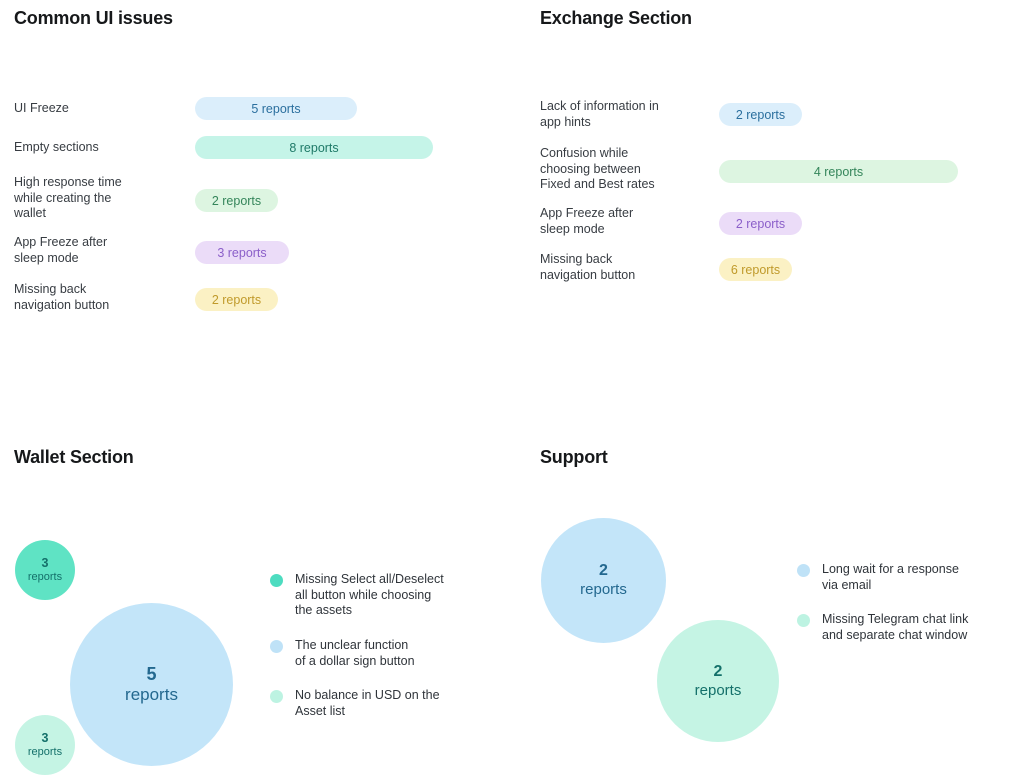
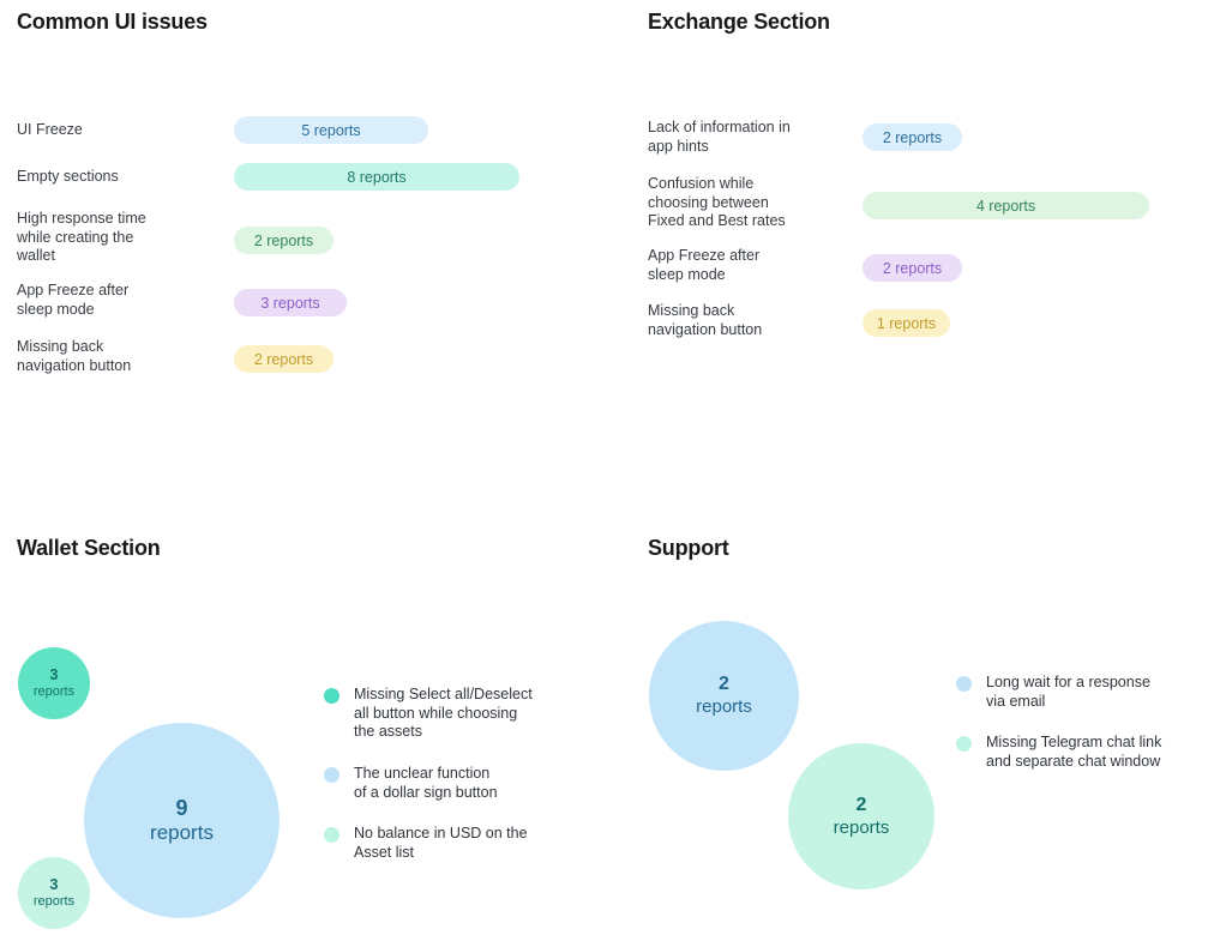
  Common UI issues
  UI Freeze
  5 reports
  Empty sections
  8 reports
  High response time
  while creating the
  wallet
  2 reports
  App Freeze after
  sleep mode
  3 reports
  Missing back
  navigation button
  2 reports
  Exchange Section
  Lack of information in
  app hints
  2 reports
  Confusion while
  choosing between
  Fixed and Best rates
  4 reports
  App Freeze after
  sleep mode
  2 reports
  Missing back
  navigation button
- 6 reports
+ 1 reports
  Wallet Section
  3
  reports
- 5
+ 9
  reports
  3
  reports
  Missing Select all/Deselect
  all button while choosing
  the assets
  The unclear function
  of a dollar sign button
  No balance in USD on the
  Asset list
  Support
  2
  reports
  2
  reports
  Long wait for a response
  via email
  Missing Telegram chat link
  and separate chat window
